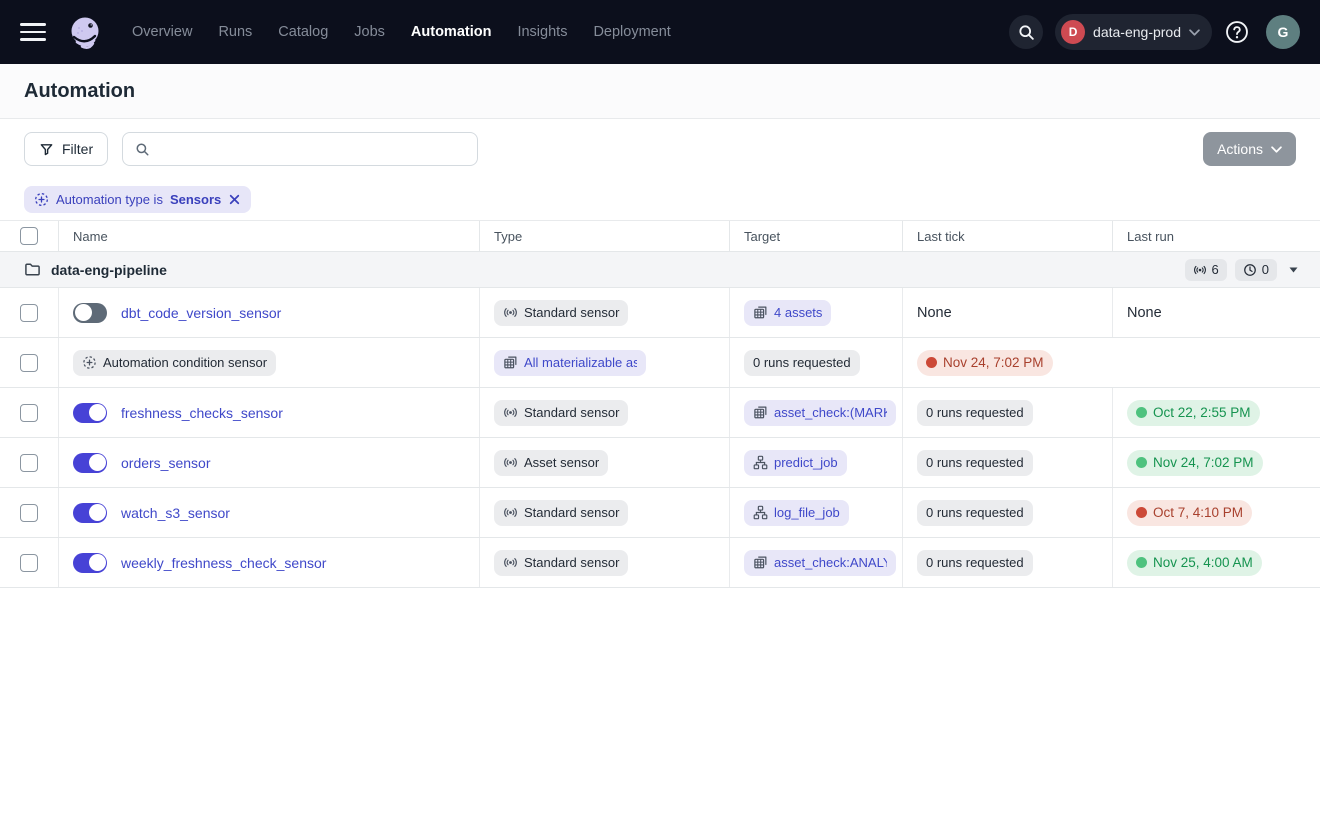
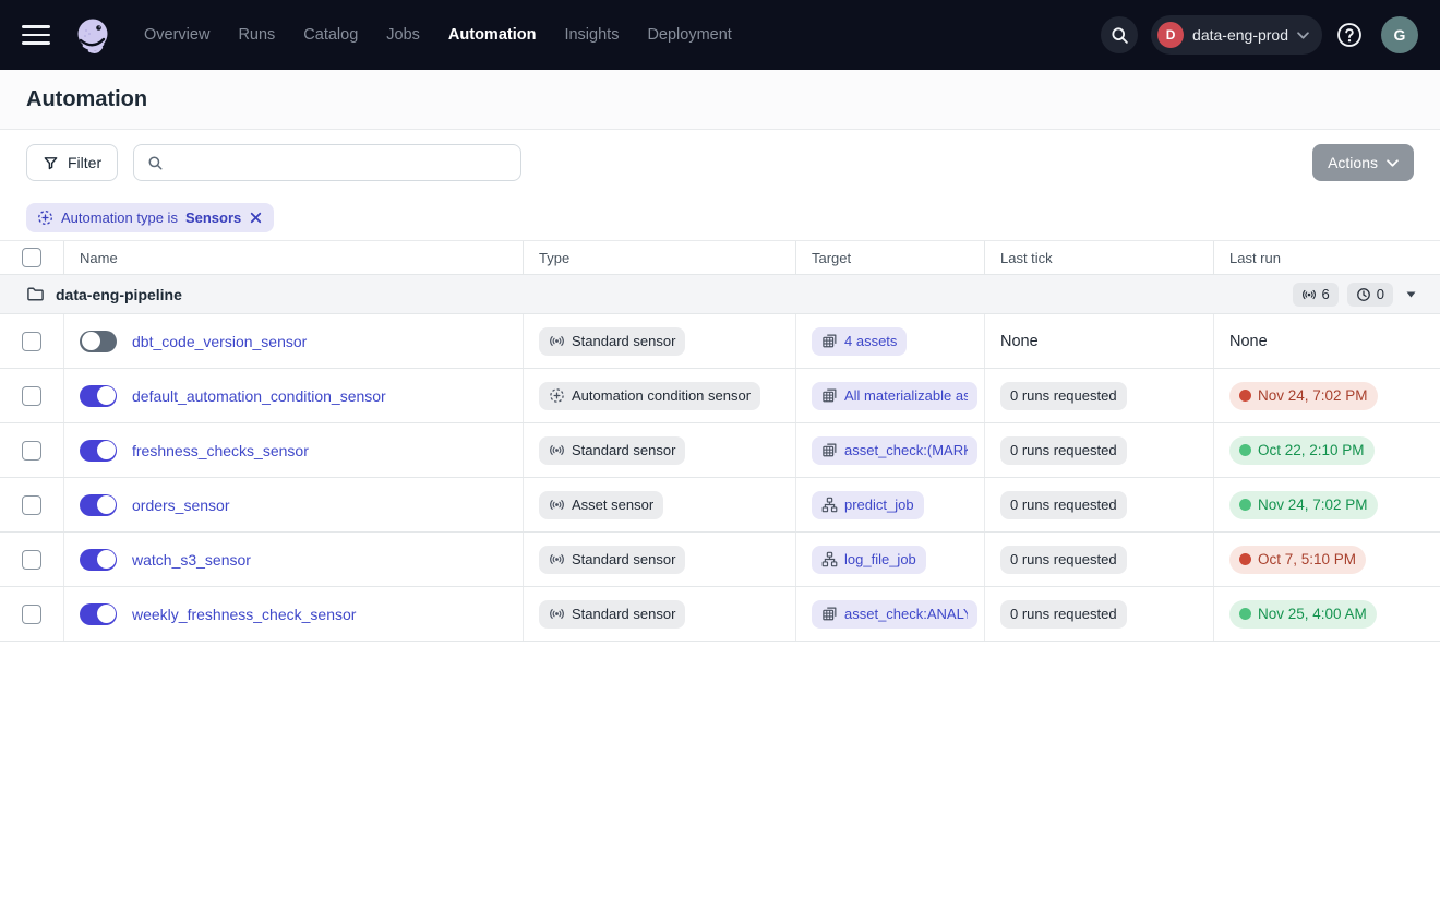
  Overview
  Runs
  Catalog
  Jobs
  Automation
  Insights
  Deployment
  D
  data-eng-prod
  G
  Automation
  Filter
  Actions
  Automation type is
  Sensors
  Name
  Type
  Target
  Last tick
  Last run
  data-eng-pipeline
  6
  0
  dbt_code_version_sensor
  Standard sensor
  4 assets
  None
  None
+ default_automation_condition_sensor
  Automation condition sensor
  All materializable as
  0 runs requested
  Nov 24, 7:02 PM
  freshness_checks_sensor
  Standard sensor
  asset_check:(MAR
  0 runs requested
- Oct 22, 2:55 PM
+ Oct 22, 2:10 PM
  orders_sensor
  Asset sensor
  predict_job
  0 runs requested
  Nov 24, 7:02 PM
  watch_s3_sensor
  Standard sensor
  log_file_job
  0 runs requested
- Oct 7, 4:10 PM
+ Oct 7, 5:10 PM
  weekly_freshness_check_sensor
  Standard sensor
  asset_check:ANAL
  0 runs requested
  Nov 25, 4:00 AM
